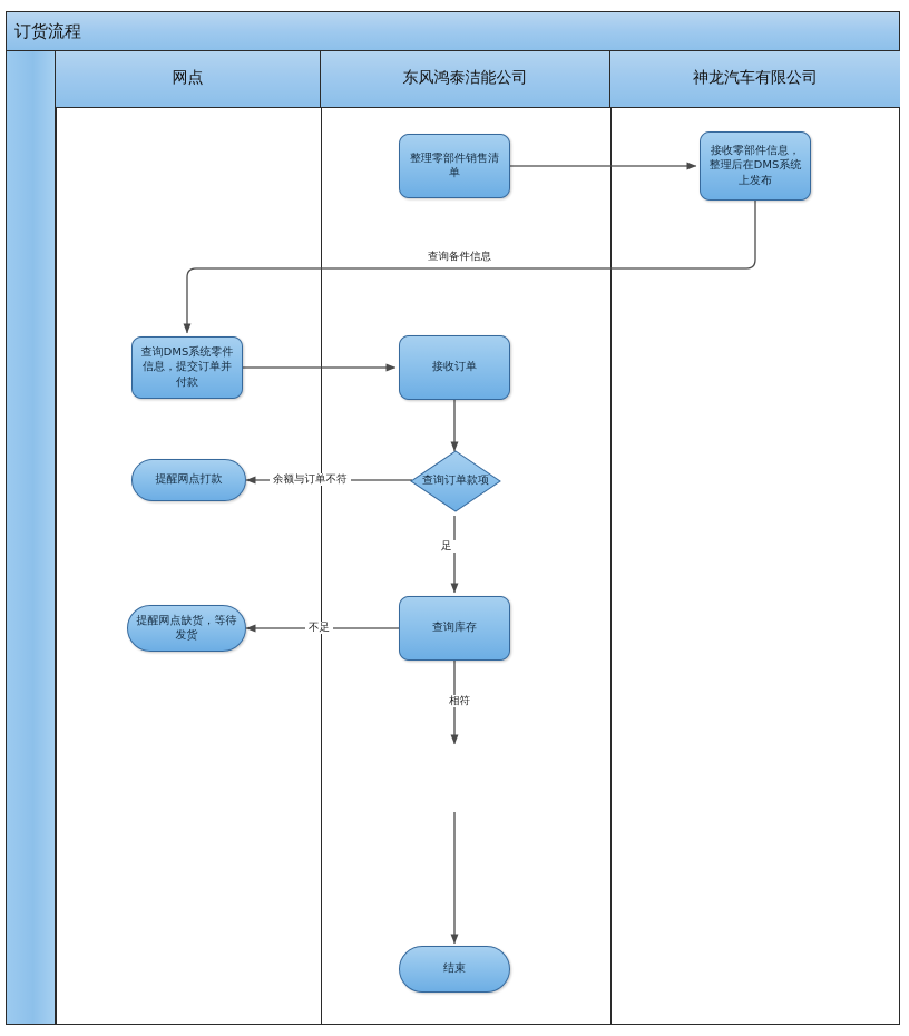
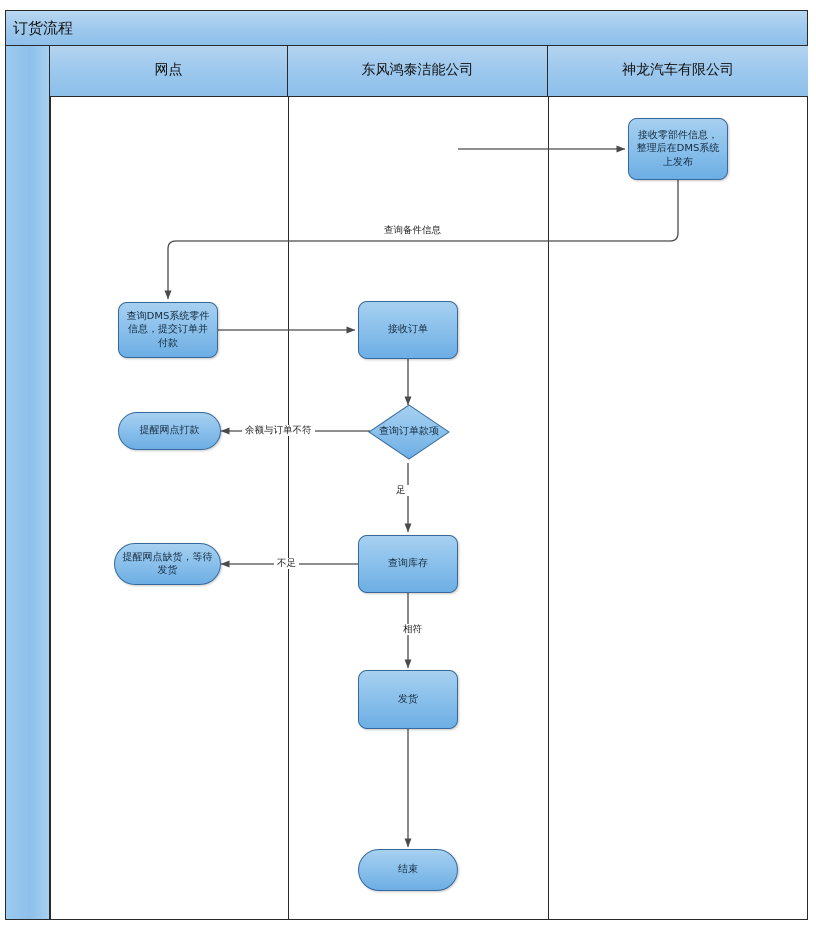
  订货流程
  网点
  东风鸿泰洁能公司
  神龙汽车有限公司
  查询备件信息
  余额与订单不符
  足
  不足
  相符
- 整理零部件销售清单
  接收零部件信息，整理后在DMS系统上发布
  查询DMS系统零件信息，提交订单并付款
  接收订单
  查询订单款项
  提醒网点打款
  查询库存
  提醒网点缺货，等待发货
+ 发货
  结束
